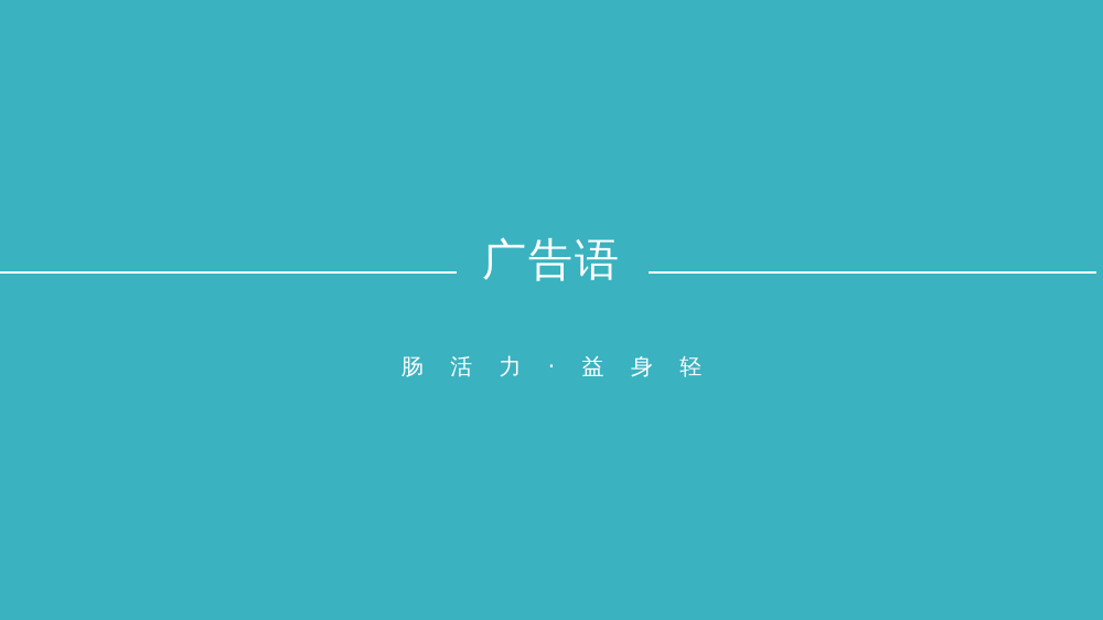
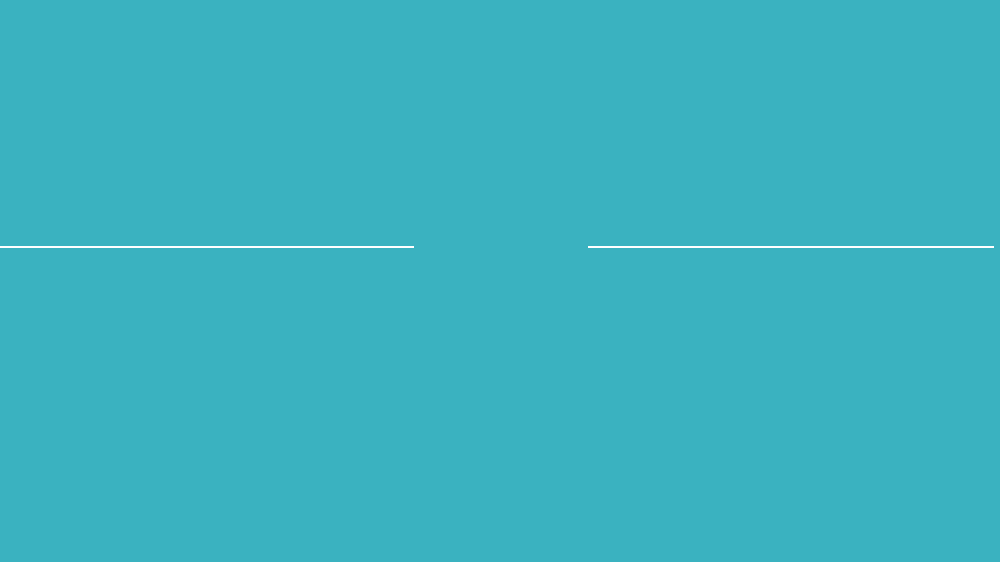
- 广告语
- 肠 活 力 · 益 身 轻
